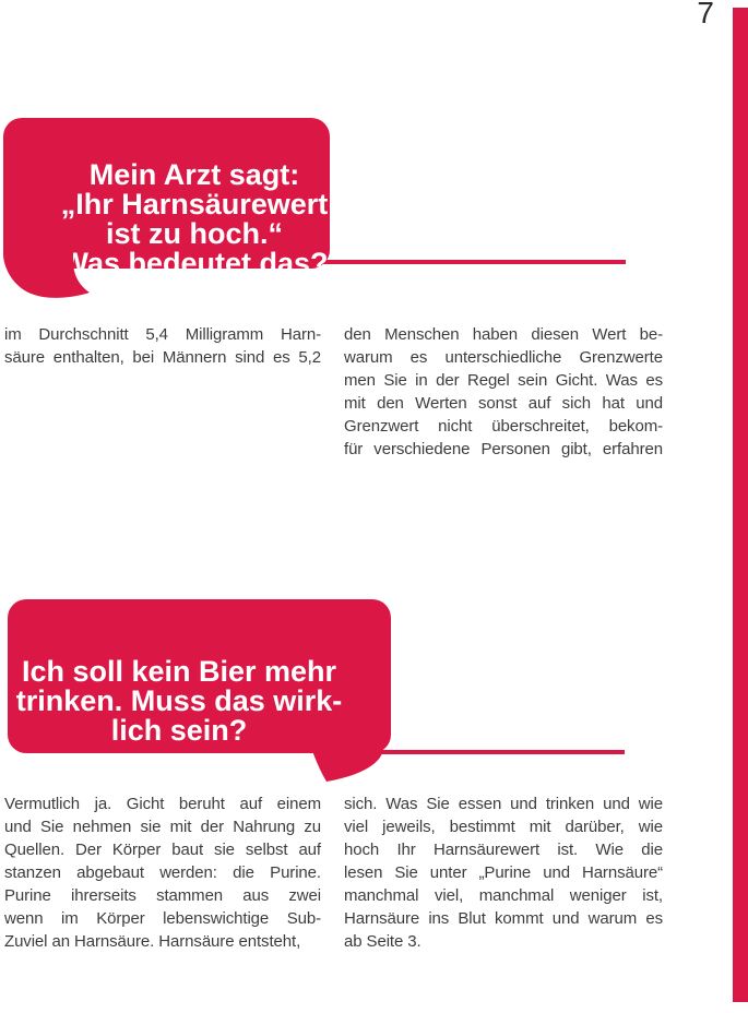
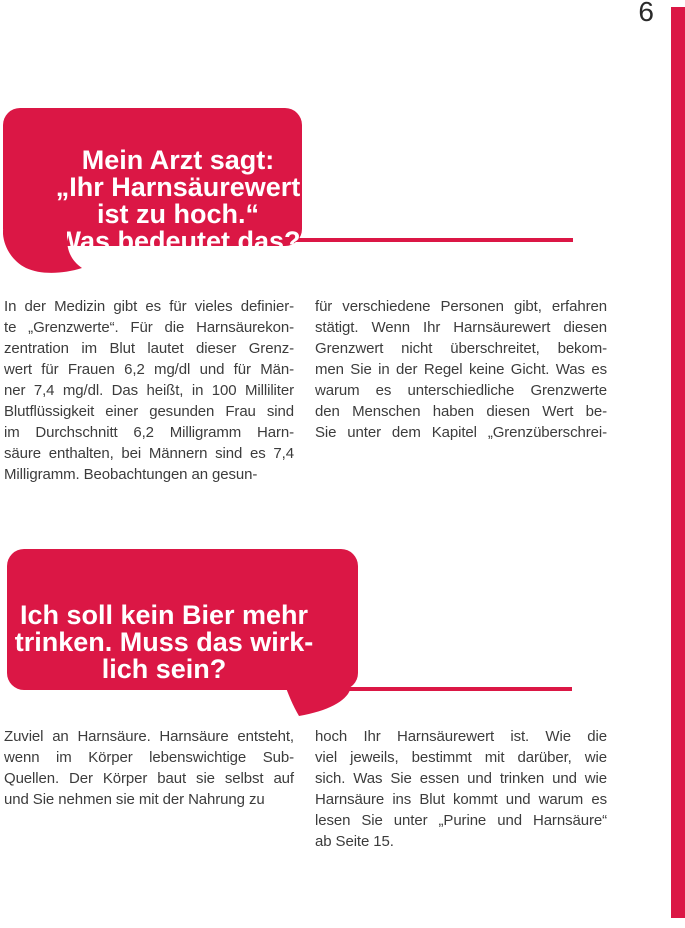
- 7
+ 6
  Mein Arzt sagt:
  „Ihr Harnsäurewert
  ist zu hoch.“
  Was bedeutet das?
+ In der Medizin gibt es für vieles definier-
+ te „Grenzwerte“. Für die Harnsäurekon-
+ zentration im Blut lautet dieser Grenz-
+ wert für Frauen 6,2 mg/dl und für Män-
+ ner 7,4 mg/dl. Das heißt, in 100 Milliliter
+ Blutflüssigkeit einer gesunden Frau sind
- im Durchschnitt 5,4 Milligramm Harn-
+ im Durchschnitt 6,2 Milligramm Harn-
- säure enthalten, bei Männern sind es 5,2
+ säure enthalten, bei Männern sind es 7,4
+ Milligramm. Beobachtungen an gesun-
- den Menschen haben diesen Wert be-
+ für verschiedene Personen gibt, erfahren
+ stätigt. Wenn Ihr Harnsäurewert diesen
- warum es unterschiedliche Grenzwerte
+ Grenzwert nicht überschreitet, bekom-
- men Sie in der Regel sein Gicht. Was es
+ men Sie in der Regel keine Gicht. Was es
- mit den Werten sonst auf sich hat und
- Grenzwert nicht überschreitet, bekom-
+ warum es unterschiedliche Grenzwerte
- für verschiedene Personen gibt, erfahren
+ den Menschen haben diesen Wert be-
+ Sie unter dem Kapitel „Grenzüberschrei-
  Ich soll kein Bier mehr
  trinken. Muss das wirk-
  lich sein?
- Vermutlich ja. Gicht beruht auf einem
- und Sie nehmen sie mit der Nahrung zu
+ Zuviel an Harnsäure. Harnsäure entsteht,
- Quellen. Der Körper baut sie selbst auf
+ wenn im Körper lebenswichtige Sub-
- stanzen abgebaut werden: die Purine.
- Purine ihrerseits stammen aus zwei
- wenn im Körper lebenswichtige Sub-
+ Quellen. Der Körper baut sie selbst auf
- Zuviel an Harnsäure. Harnsäure entsteht,
+ und Sie nehmen sie mit der Nahrung zu
- sich. Was Sie essen und trinken und wie
+ hoch Ihr Harnsäurewert ist. Wie die
  viel jeweils, bestimmt mit darüber, wie
- hoch Ihr Harnsäurewert ist. Wie die
+ sich. Was Sie essen und trinken und wie
- lesen Sie unter „Purine und Harnsäure“
+ Harnsäure ins Blut kommt und warum es
- manchmal viel, manchmal weniger ist,
- Harnsäure ins Blut kommt und warum es
+ lesen Sie unter „Purine und Harnsäure“
- ab Seite 3.
+ ab Seite 15.
